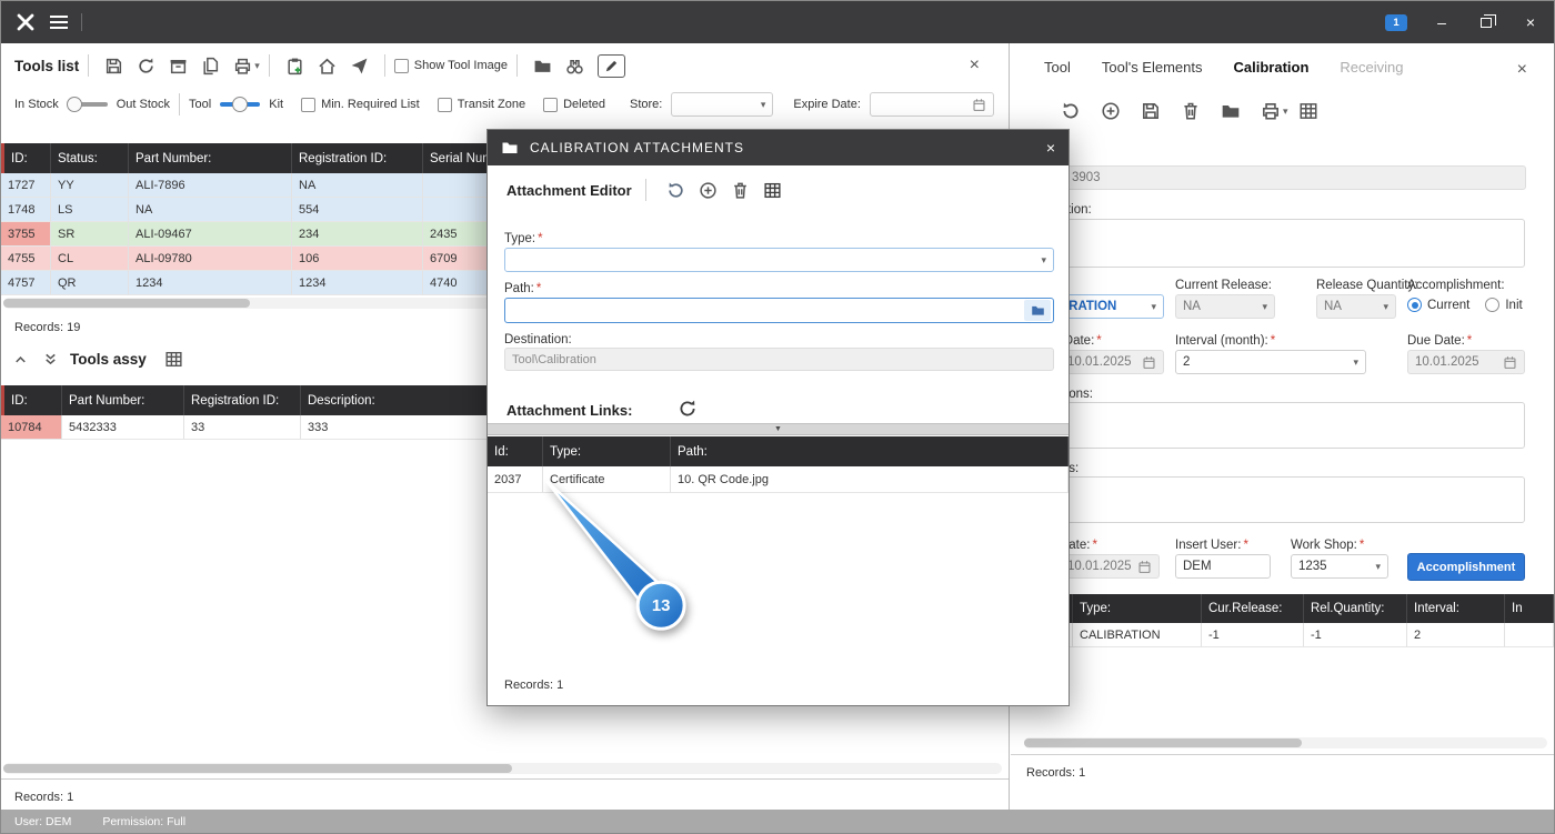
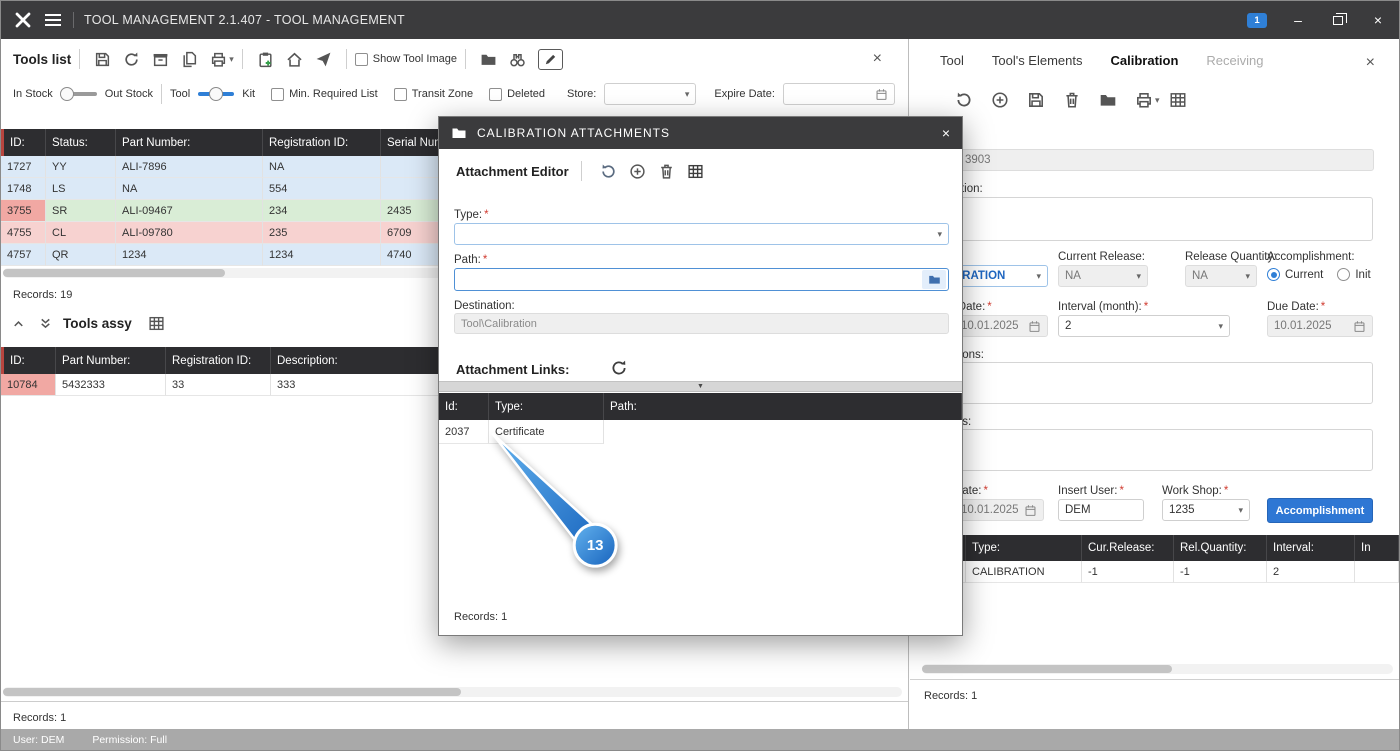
+ TOOL MANAGEMENT 2.1.407 - TOOL MANAGEMENT
  1
  –
  ×
  Tools list
  ▾
  Show Tool Image
  ×
  In Stock
  Out Stock
  Tool
  Kit
  Min. Required List
  Transit Zone
  Deleted
  Store:
  ▾
  Expire Date:
  ID:
  Status:
  Part Number:
  Registration ID:
  1727
  YY
  ALI-7896
  NA
  1748
  LS
  NA
  554
  3755
  SR
  ALI-09467
  234
  2435
  4755
  CL
  ALI-09780
- 106
+ 235
  6709
  4757
  QR
  1234
  1234
  4740
  Records: 19
  Tools assy
  ID:
  Part Number:
  Registration ID:
  Description:
  10784
  5432333
  33
  333
  Records: 1
  Tool
  Tool's Elements
  Calibration
  Receiving
  ×
  ▾
  3903
  Current Release:
  Release Quantity:
  Accomplishment:
  ▾
  NA
  ▾
  NA
  ▾
  Current
  Init
  Interval (month): *
  Due Date: *
  10.01.2025
  2
  ▾
  10.01.2025
  Insert User: *
  Work Shop: *
  10.01.2025
  DEM
  1235
  ▾
  Accomplishment
  Type:
  Cur.Release:
  Rel.Quantity:
  Interval:
  In
  CALIBRATION
  -1
  -1
  2
  Records: 1
  CALIBRATION ATTACHMENTS
  ×
  Attachment Editor
  Type: *
  ▾
  Path: *
  Destination:
  Tool\Calibration
  Attachment Links:
  Id:
  Type:
  Path:
  2037
  Certificate
- 10. QR Code.jpg
  Records: 1
  13
  User: DEM
  Permission: Full
